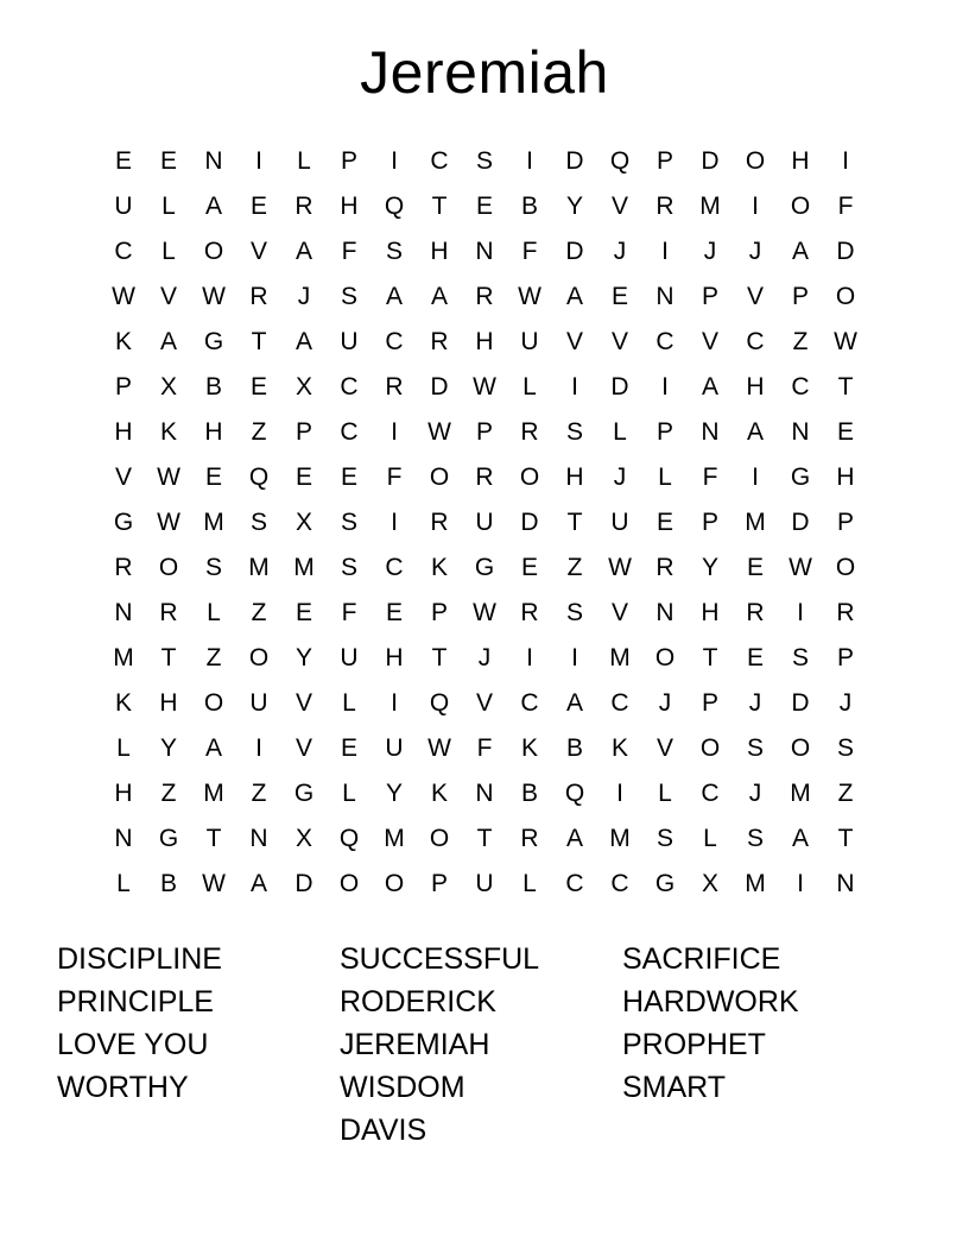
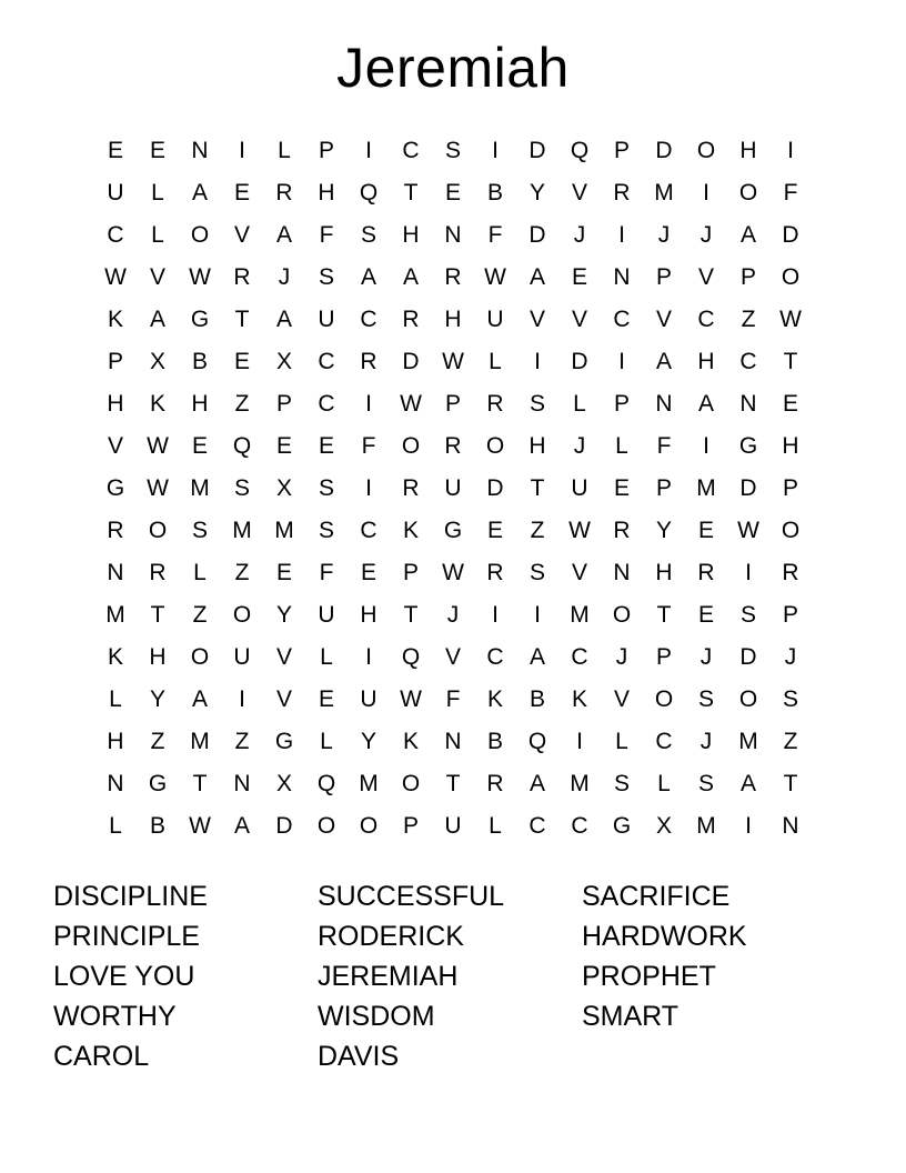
  Jeremiah
  E	E	N	I	L	P	I	C	S	I	D	Q	P	D	O	H	I
  U	L	A	E	R	H	Q	T	E	B	Y	V	R	M	I	O	F
  C	L	O	V	A	F	S	H	N	F	D	J	I	J	J	A	D
  W	V	W	R	J	S	A	A	R	W	A	E	N	P	V	P	O
  K	A	G	T	A	U	C	R	H	U	V	V	C	V	C	Z	W
  P	X	B	E	X	C	R	D	W	L	I	D	I	A	H	C	T
  H	K	H	Z	P	C	I	W	P	R	S	L	P	N	A	N	E
  V	W	E	Q	E	E	F	O	R	O	H	J	L	F	I	G	H
  G	W	M	S	X	S	I	R	U	D	T	U	E	P	M	D	P
  R	O	S	M	M	S	C	K	G	E	Z	W	R	Y	E	W	O
  N	R	L	Z	E	F	E	P	W	R	S	V	N	H	R	I	R
  M	T	Z	O	Y	U	H	T	J	I	I	M	O	T	E	S	P
  K	H	O	U	V	L	I	Q	V	C	A	C	J	P	J	D	J
  L	Y	A	I	V	E	U	W	F	K	B	K	V	O	S	O	S
  H	Z	M	Z	G	L	Y	K	N	B	Q	I	L	C	J	M	Z
  N	G	T	N	X	Q	M	O	T	R	A	M	S	L	S	A	T
  L	B	W	A	D	O	O	P	U	L	C	C	G	X	M	I	N
  DISCIPLINE
  PRINCIPLE
  LOVE YOU
  WORTHY
+ CAROL
  SUCCESSFUL
  RODERICK
  JEREMIAH
  WISDOM
  DAVIS
  SACRIFICE
  HARDWORK
  PROPHET
  SMART
